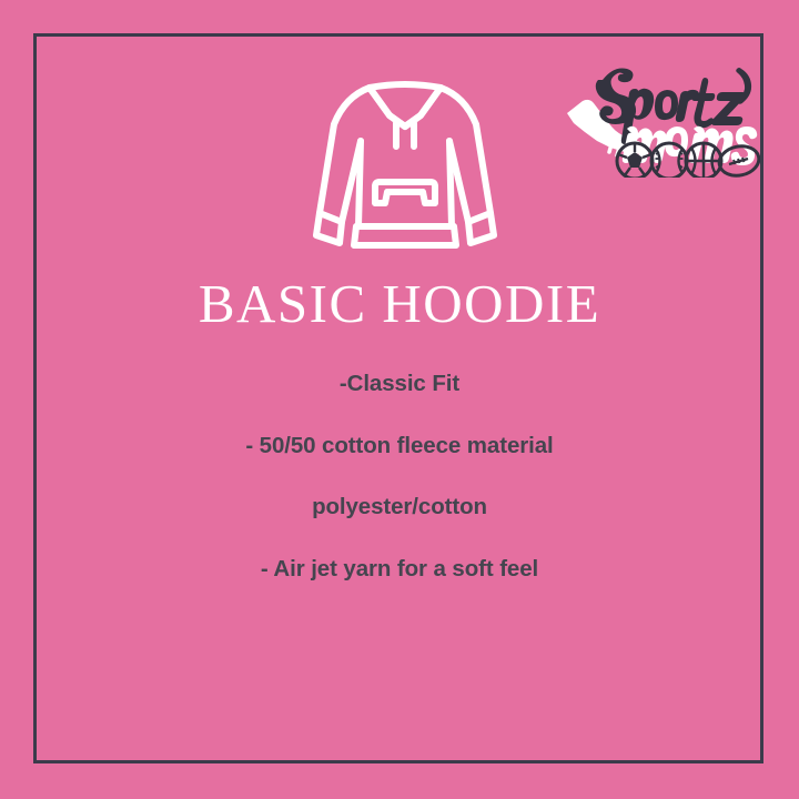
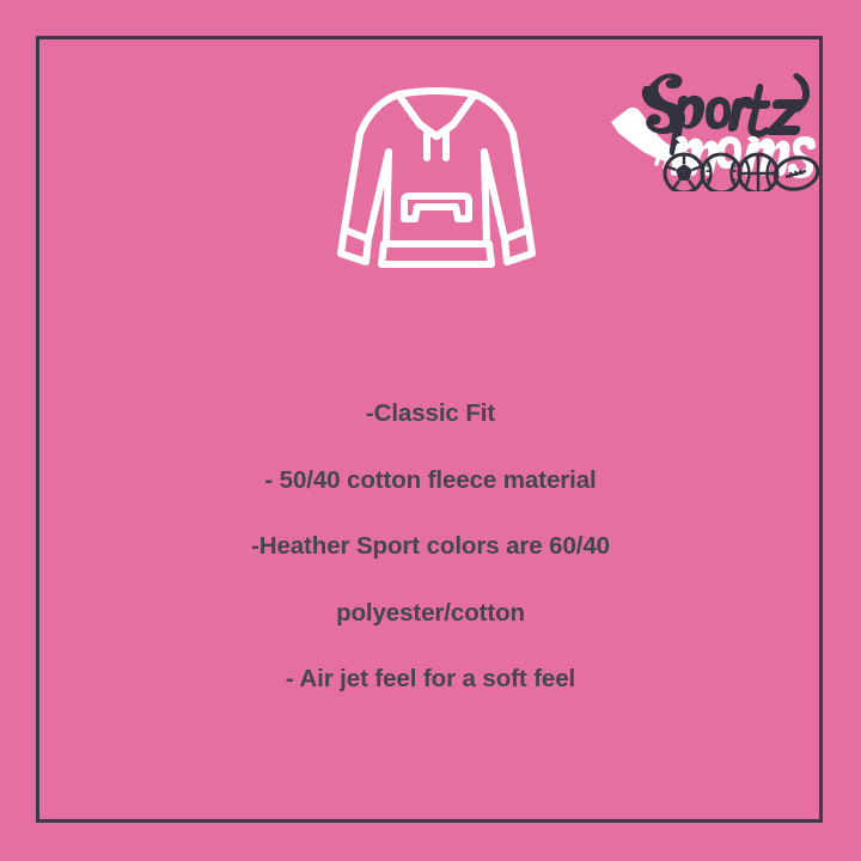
- BASIC HOODIE
  -Classic Fit
- - 50/50 cotton fleece material
+ - 50/40 cotton fleece material
+ -Heather Sport colors are 60/40
  polyester/cotton
- - Air jet yarn for a soft feel
+ - Air jet feel for a soft feel
